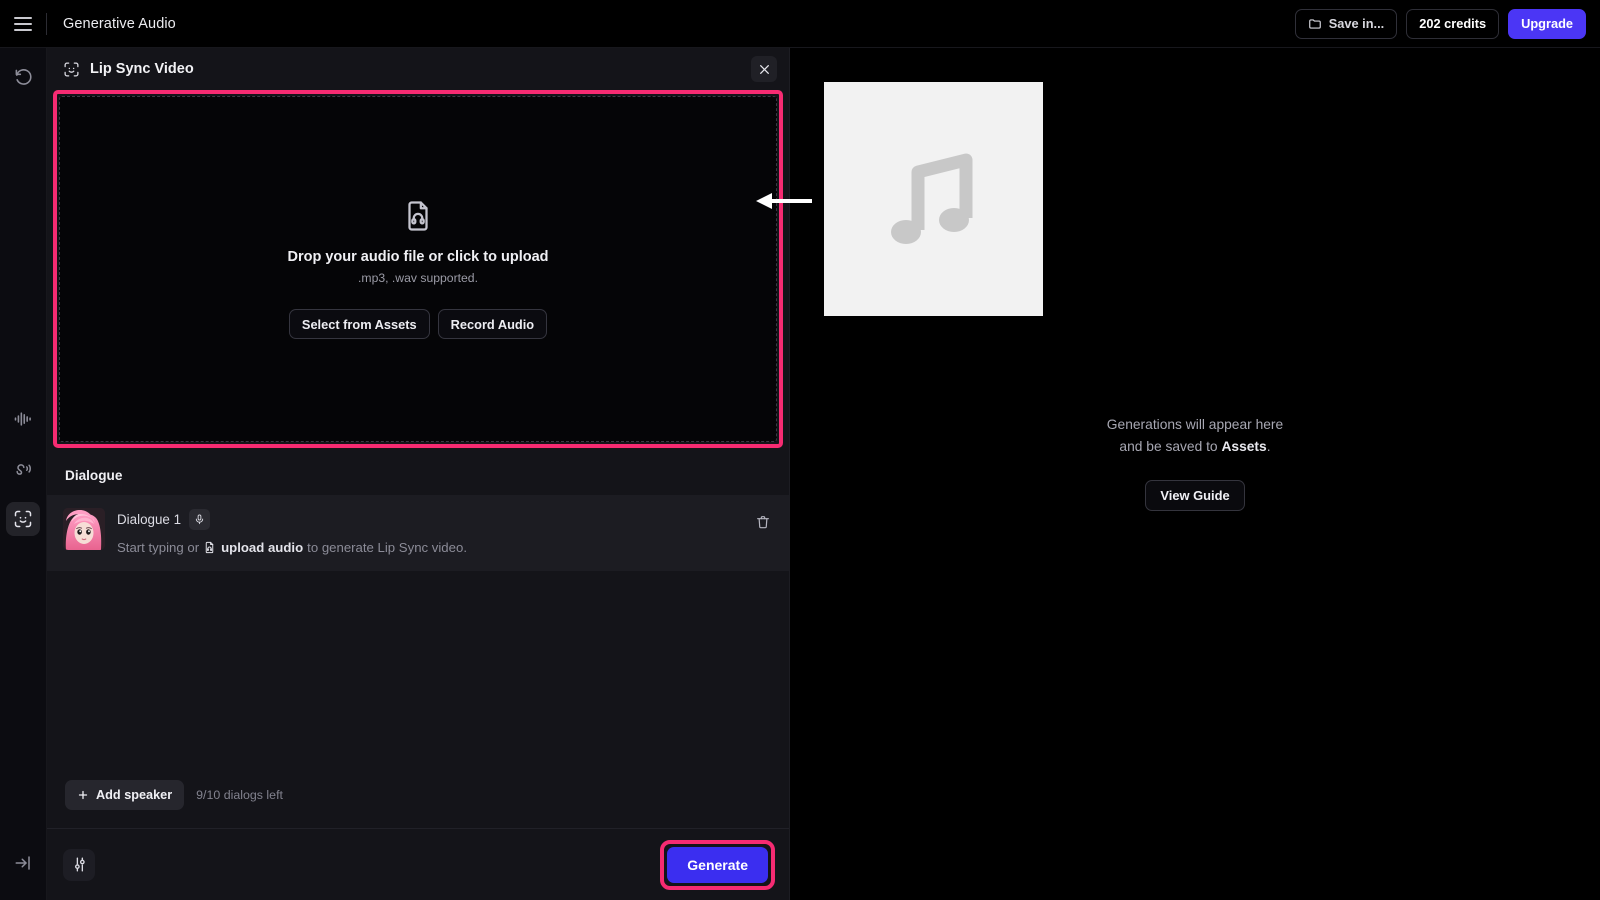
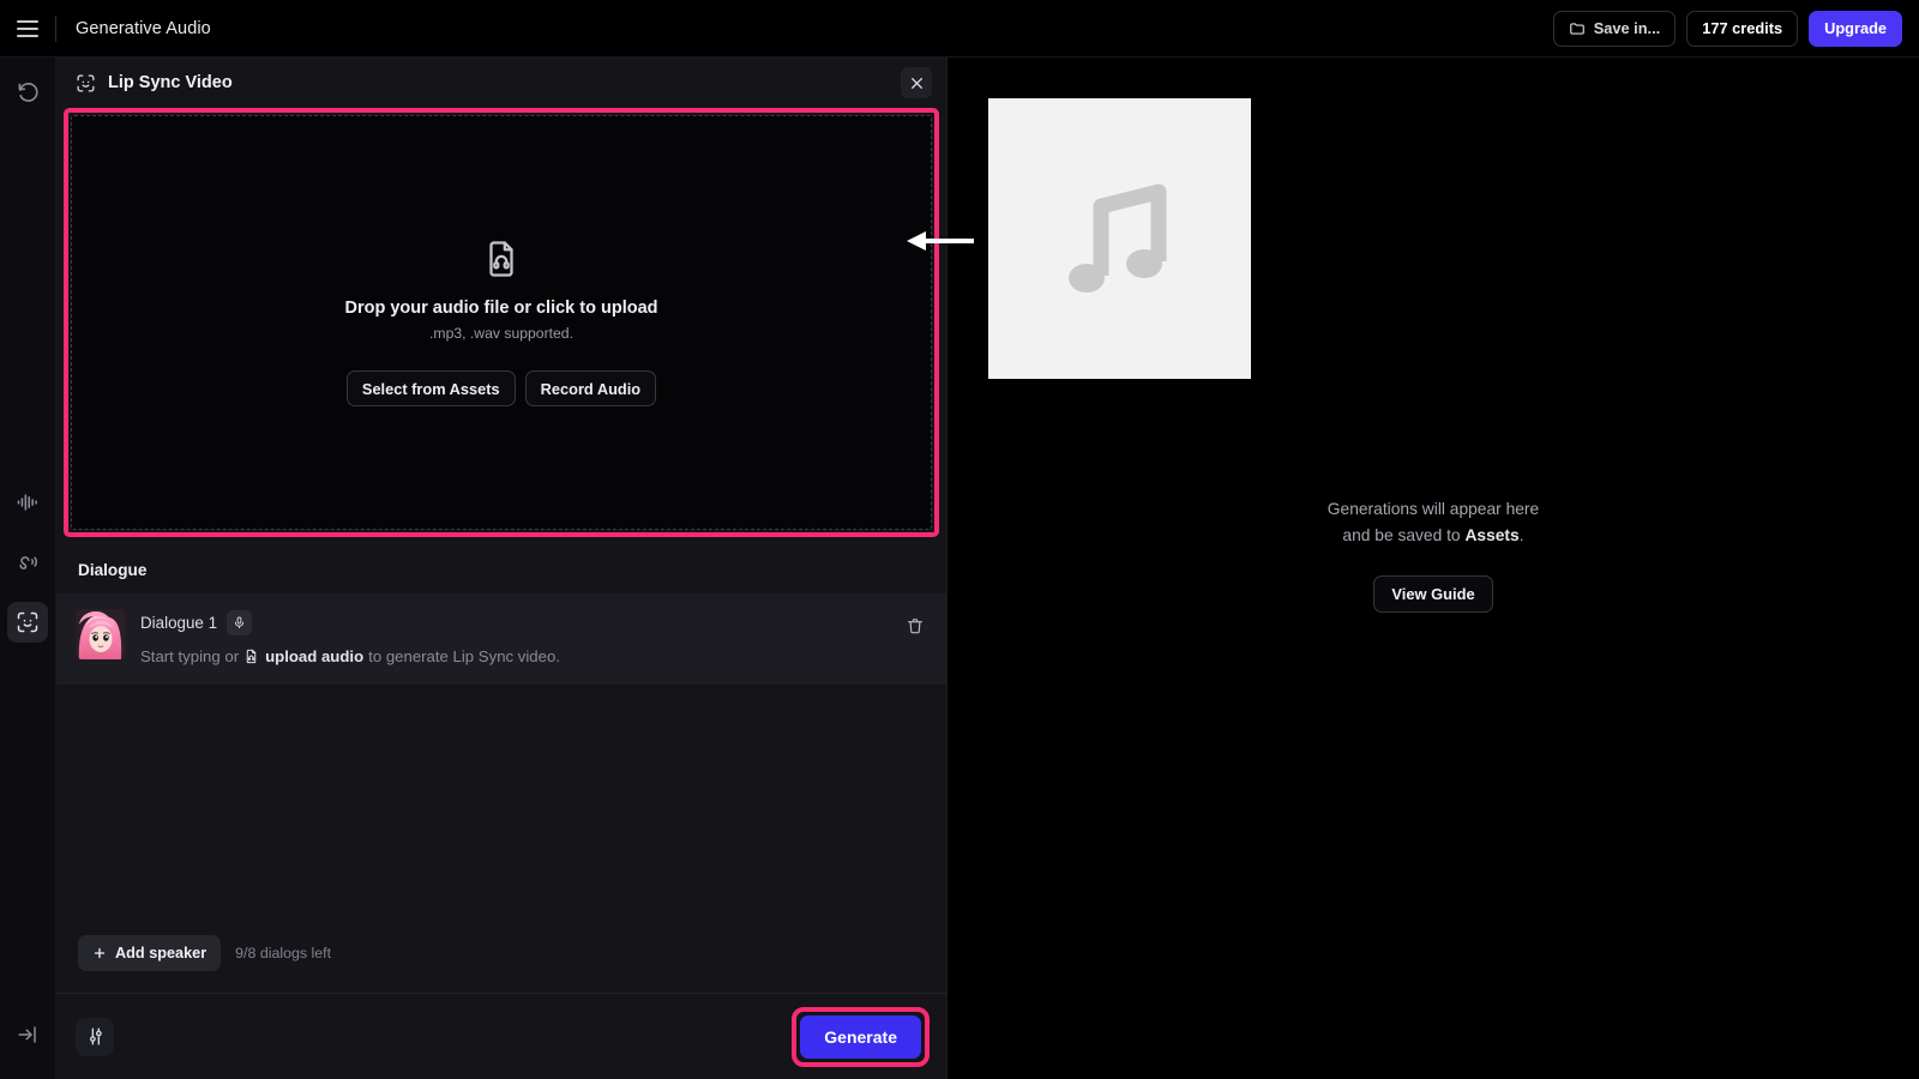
  Generative Audio
  Save in...
- 202 credits
+ 177 credits
  Upgrade
  Lip Sync Video
  Drop your audio file or click to upload
  .mp3, .wav supported.
  Select from Assets
  Record Audio
  Dialogue
  Dialogue 1
  Start typing or
  upload audio
  to generate Lip Sync video.
  Add speaker
- 9/10 dialogs left
+ 9/8 dialogs left
  Generate
  Generations will appear here
  and be saved to Assets.
  View Guide
